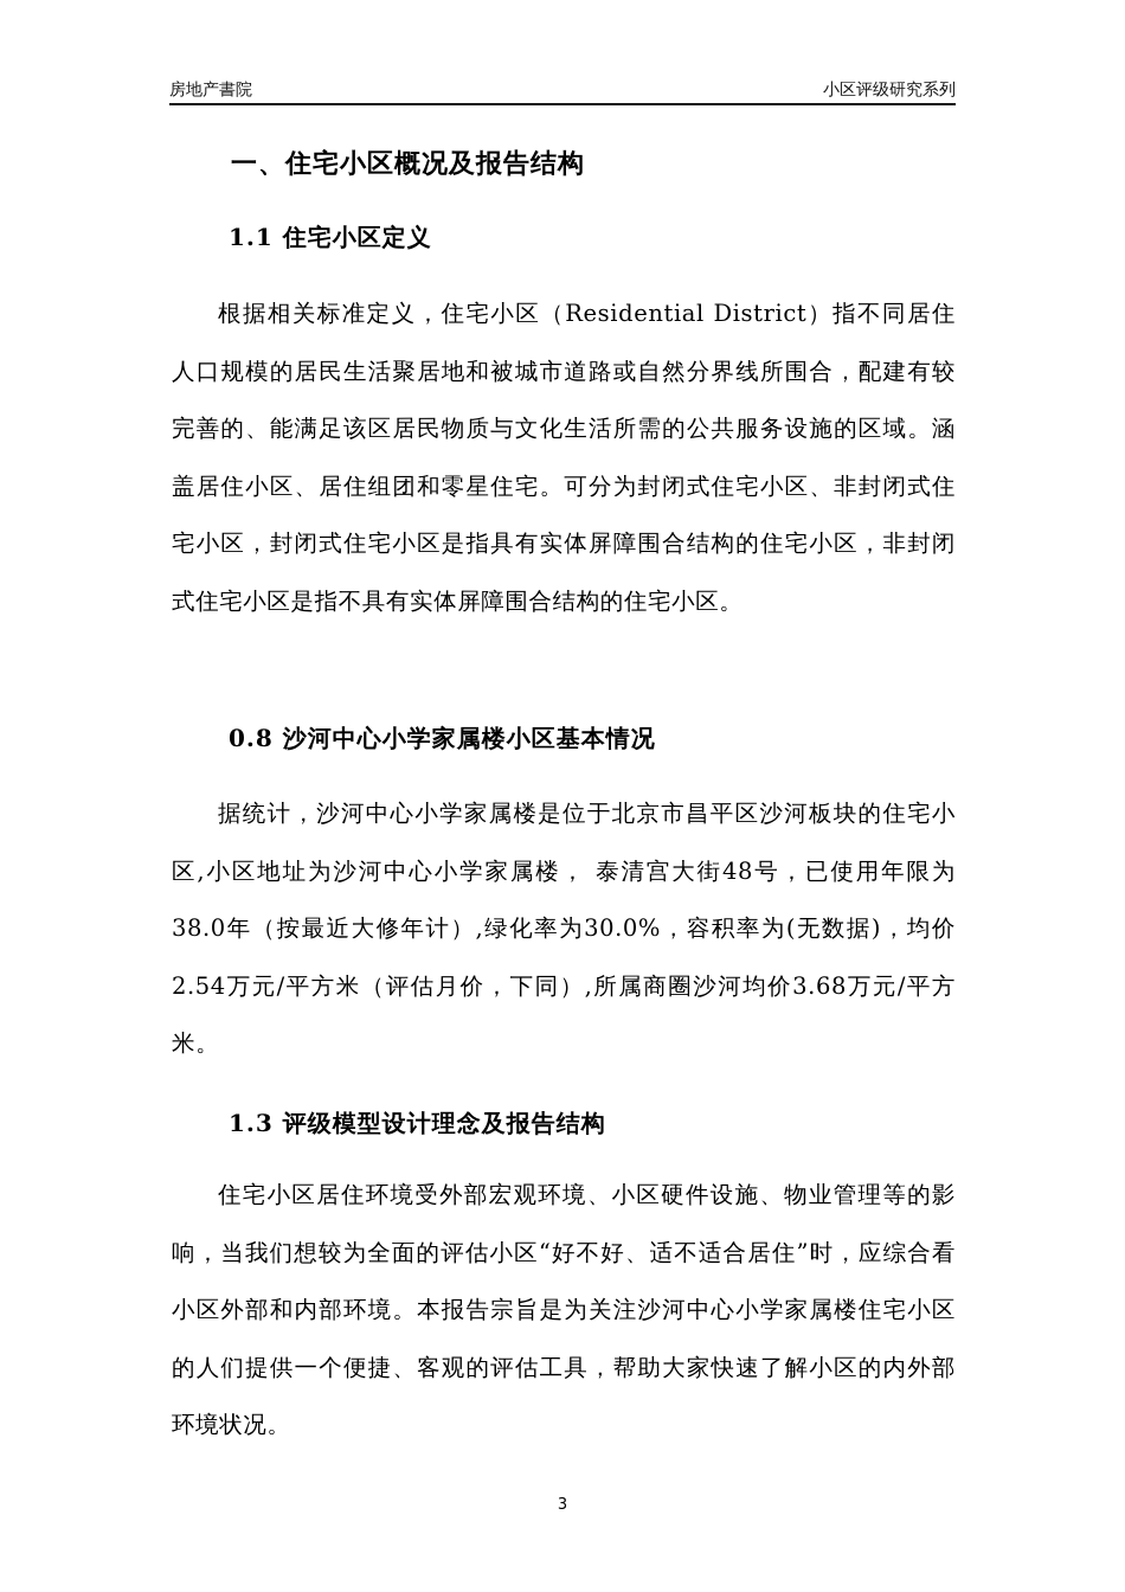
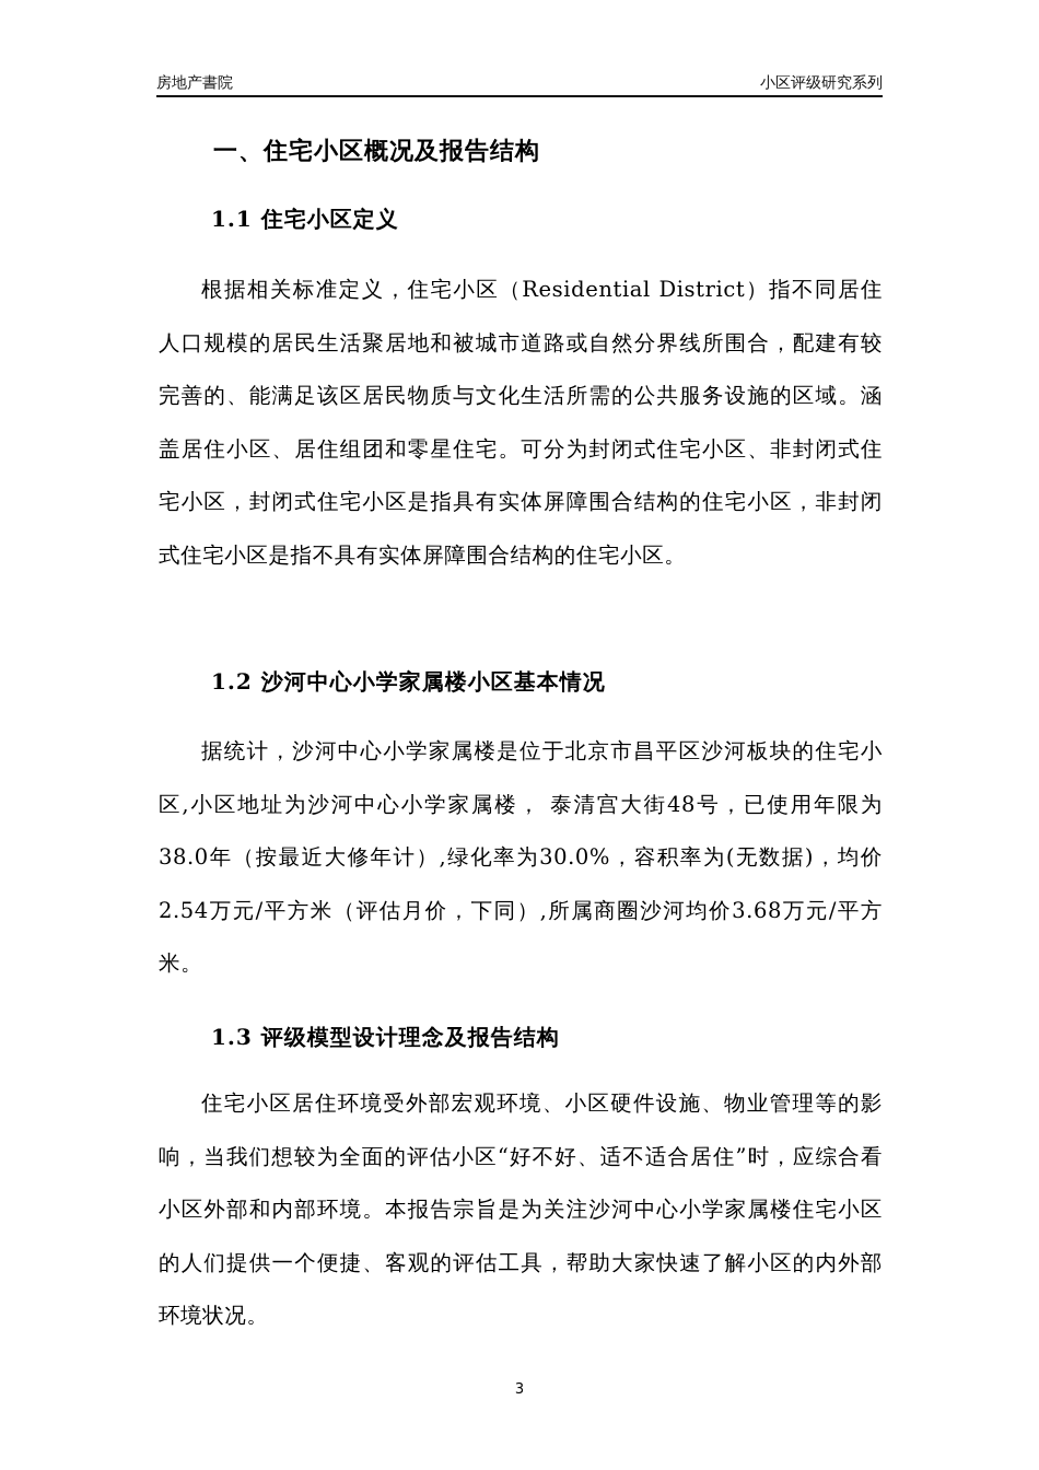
  房地产書院
  小区评级研究系列
  一、住宅小区概况及报告结构
  1.1 住宅小区定义
  根据相关标准定义，住宅小区（Residential District）指不同居住人口规模的居民生活聚居地和被城市道路或自然分界线所围合，配建有较完善的、能满足该区居民物质与文化生活所需的公共服务设施的区域。涵盖居住小区、居住组团和零星住宅。可分为封闭式住宅小区、非封闭式住宅小区，封闭式住宅小区是指具有实体屏障围合结构的住宅小区，非封闭式住宅小区是指不具有实体屏障围合结构的住宅小区。
- 0.8 沙河中心小学家属楼小区基本情况
+ 1.2 沙河中心小学家属楼小区基本情况
  据统计，沙河中心小学家属楼是位于北京市昌平区沙河板块的住宅小区,小区地址为沙河中心小学家属楼， 泰清宫大街48号，已使用年限为38.0年（按最近大修年计）,绿化率为30.0%，容积率为(无数据)，均价2.54万元/平方米（评估月价，下同）,所属商圈沙河均价3.68万元/平方米。
  1.3 评级模型设计理念及报告结构
  住宅小区居住环境受外部宏观环境、小区硬件设施、物业管理等的影响，当我们想较为全面的评估小区“好不好、适不适合居住”时，应综合看小区外部和内部环境。本报告宗旨是为关注沙河中心小学家属楼住宅小区的人们提供一个便捷、客观的评估工具，帮助大家快速了解小区的内外部环境状况。
  3
